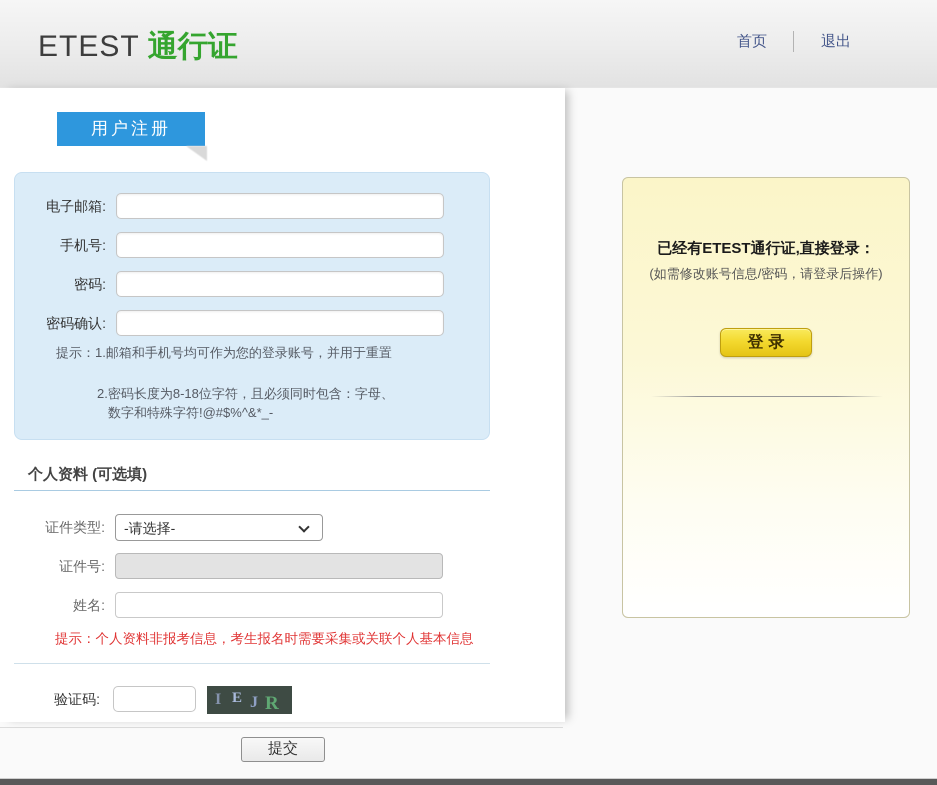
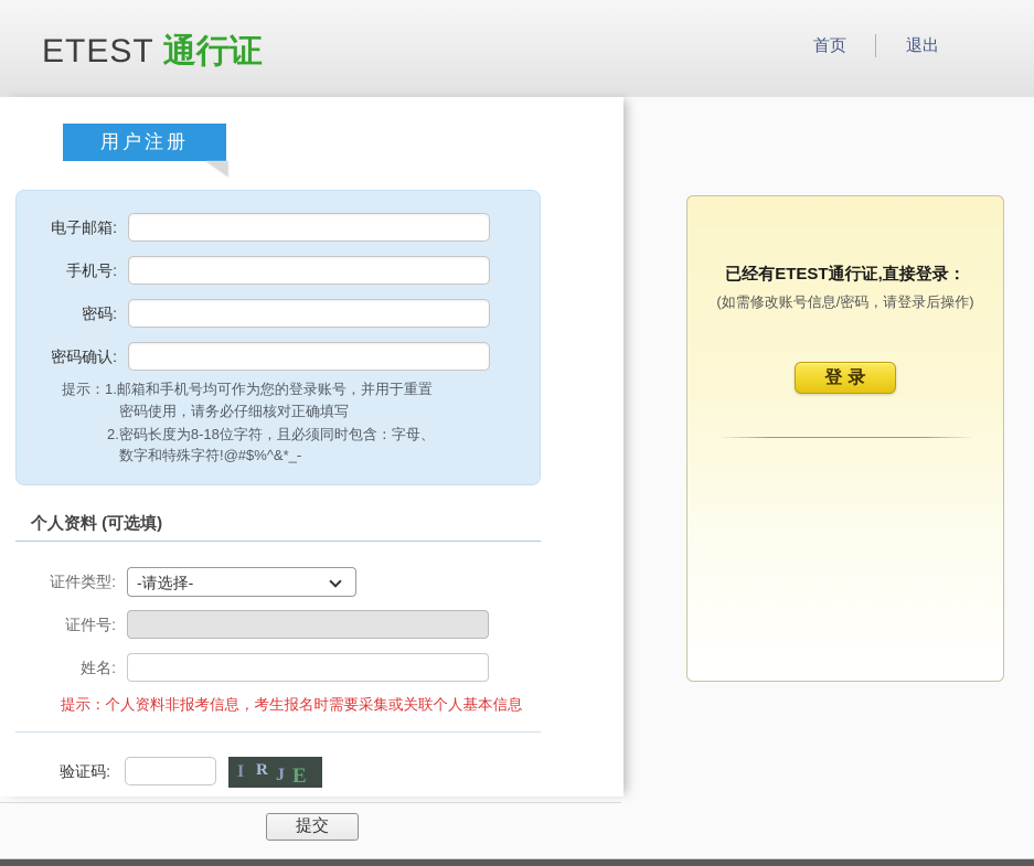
  ETEST 通行证
  首页
  退出
  用户注册
  电子邮箱:
  手机号:
  密码:
  密码确认:
  提示：1.邮箱和手机号均可作为您的登录账号，并用于重置
+ 密码使用，请务必仔细核对正确填写
  2.密码长度为8-18位字符，且必须同时包含：字母、
  数字和特殊字符!@#$%^&*_-
  个人资料 (可选填)
  证件类型:
  -请选择-
  证件号:
  姓名:
  提示：个人资料非报考信息，考生报名时需要采集或关联个人基本信息
  验证码:
  I
- E
+ R
  J
- R
+ E
  提交
  已经有ETEST通行证,直接登录：
  (如需修改账号信息/密码，请登录后操作)
  登录
